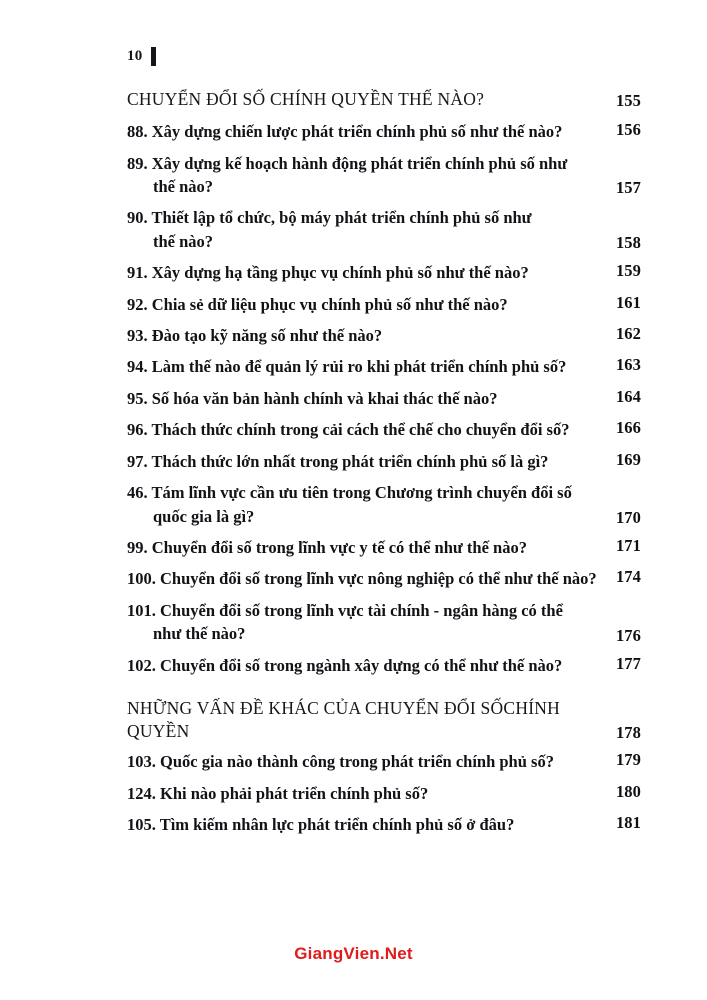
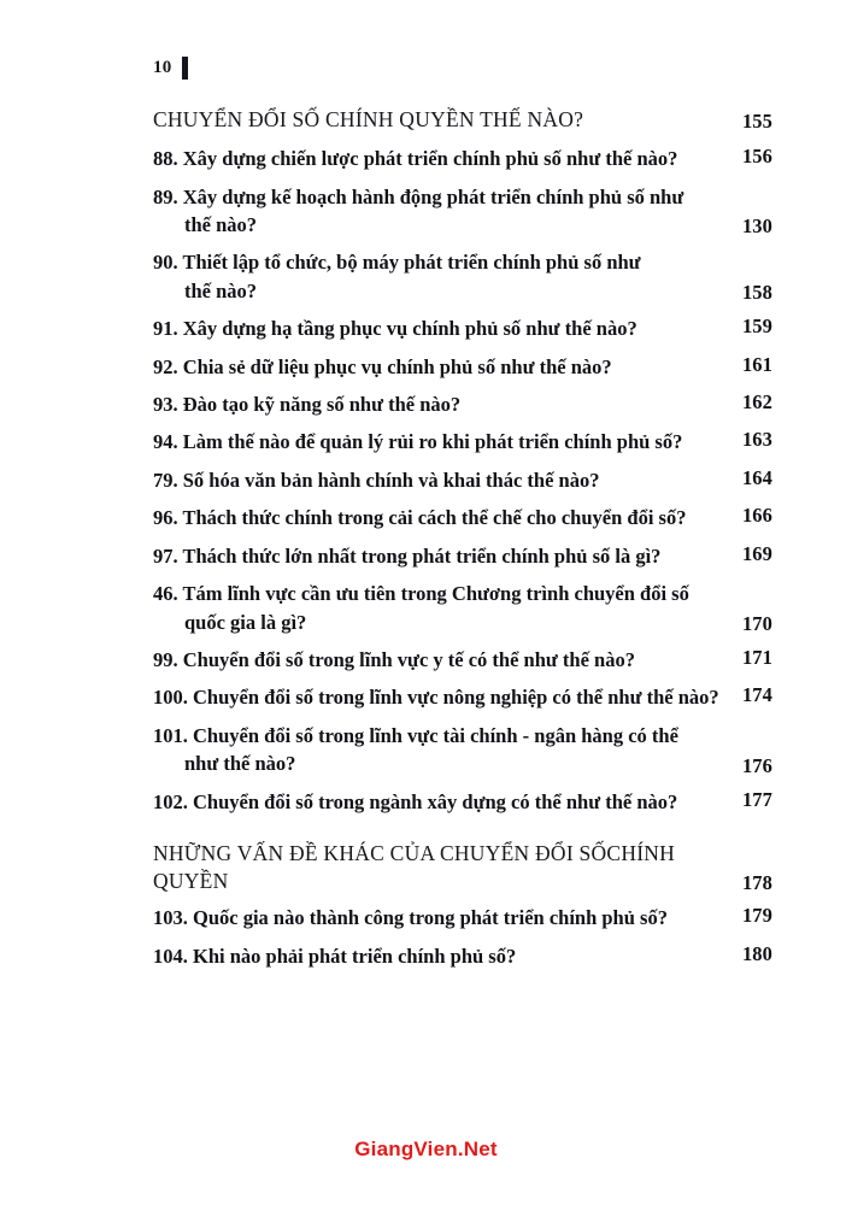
  10
  CHUYỂN ĐỔI SỐ CHÍNH QUYỀN THẾ NÀO?
  155
  88. Xây dựng chiến lược phát triển chính phủ số như thế nào?
  156
  89. Xây dựng kế hoạch hành động phát triển chính phủ số như
  thế nào?
- 157
+ 130
  90. Thiết lập tổ chức, bộ máy phát triển chính phủ số như
  thế nào?
  158
  91. Xây dựng hạ tầng phục vụ chính phủ số như thế nào?
  159
  92. Chia sẻ dữ liệu phục vụ chính phủ số như thế nào?
  161
  93. Đào tạo kỹ năng số như thế nào?
  162
  94. Làm thế nào để quản lý rủi ro khi phát triển chính phủ số?
  163
- 95. Số hóa văn bản hành chính và khai thác thế nào?
+ 79. Số hóa văn bản hành chính và khai thác thế nào?
  164
  96. Thách thức chính trong cải cách thể chế cho chuyển đổi số?
  166
  97. Thách thức lớn nhất trong phát triển chính phủ số là gì?
  169
  46. Tám lĩnh vực cần ưu tiên trong Chương trình chuyển đổi số
  quốc gia là gì?
  170
  99. Chuyển đổi số trong lĩnh vực y tế có thể như thế nào?
  171
  100. Chuyển đổi số trong lĩnh vực nông nghiệp có thể như thế nào?
  174
  101. Chuyển đổi số trong lĩnh vực tài chính - ngân hàng có thể
  như thế nào?
  176
  102. Chuyển đổi số trong ngành xây dựng có thể như thế nào?
  177
  NHỮNG VẤN ĐỀ KHÁC CỦA CHUYỂN ĐỔI SỐCHÍNH QUYỀN
  178
  103. Quốc gia nào thành công trong phát triển chính phủ số?
  179
- 124. Khi nào phải phát triển chính phủ số?
+ 104. Khi nào phải phát triển chính phủ số?
  180
- 105. Tìm kiếm nhân lực phát triển chính phủ số ở đâu?
- 181
  GiangVien.Net
